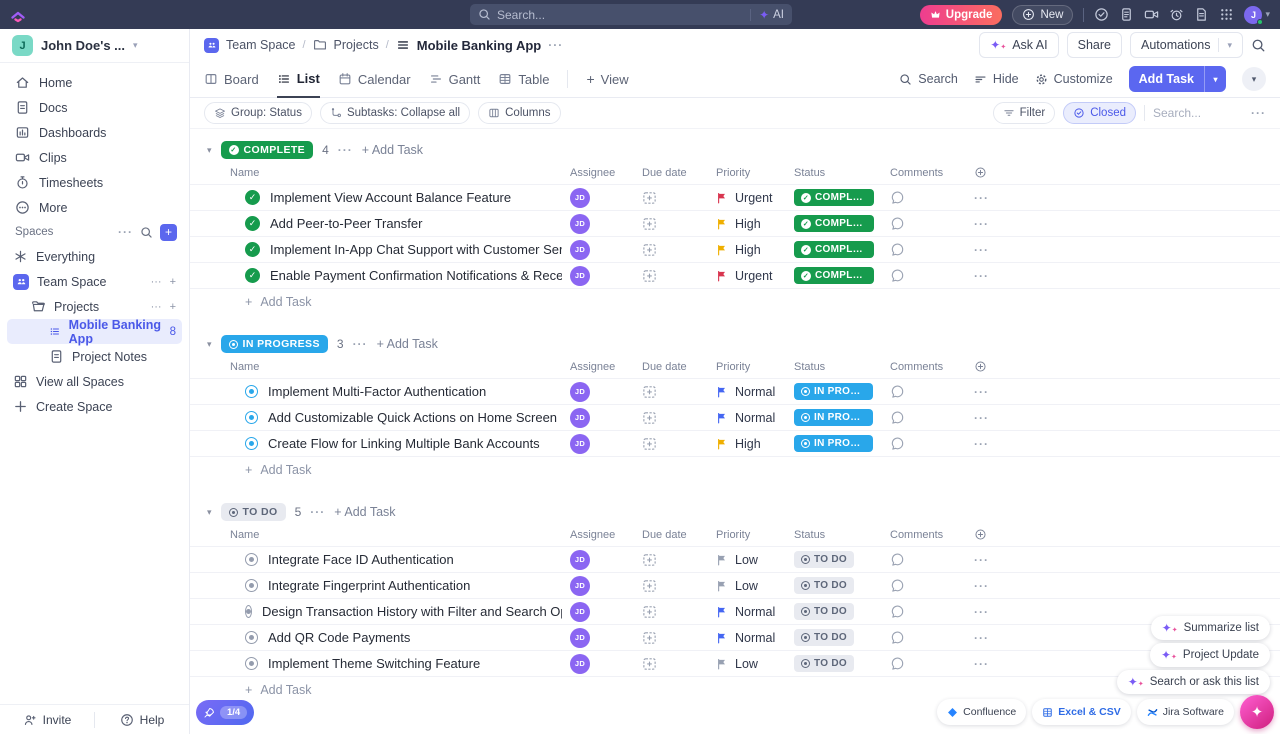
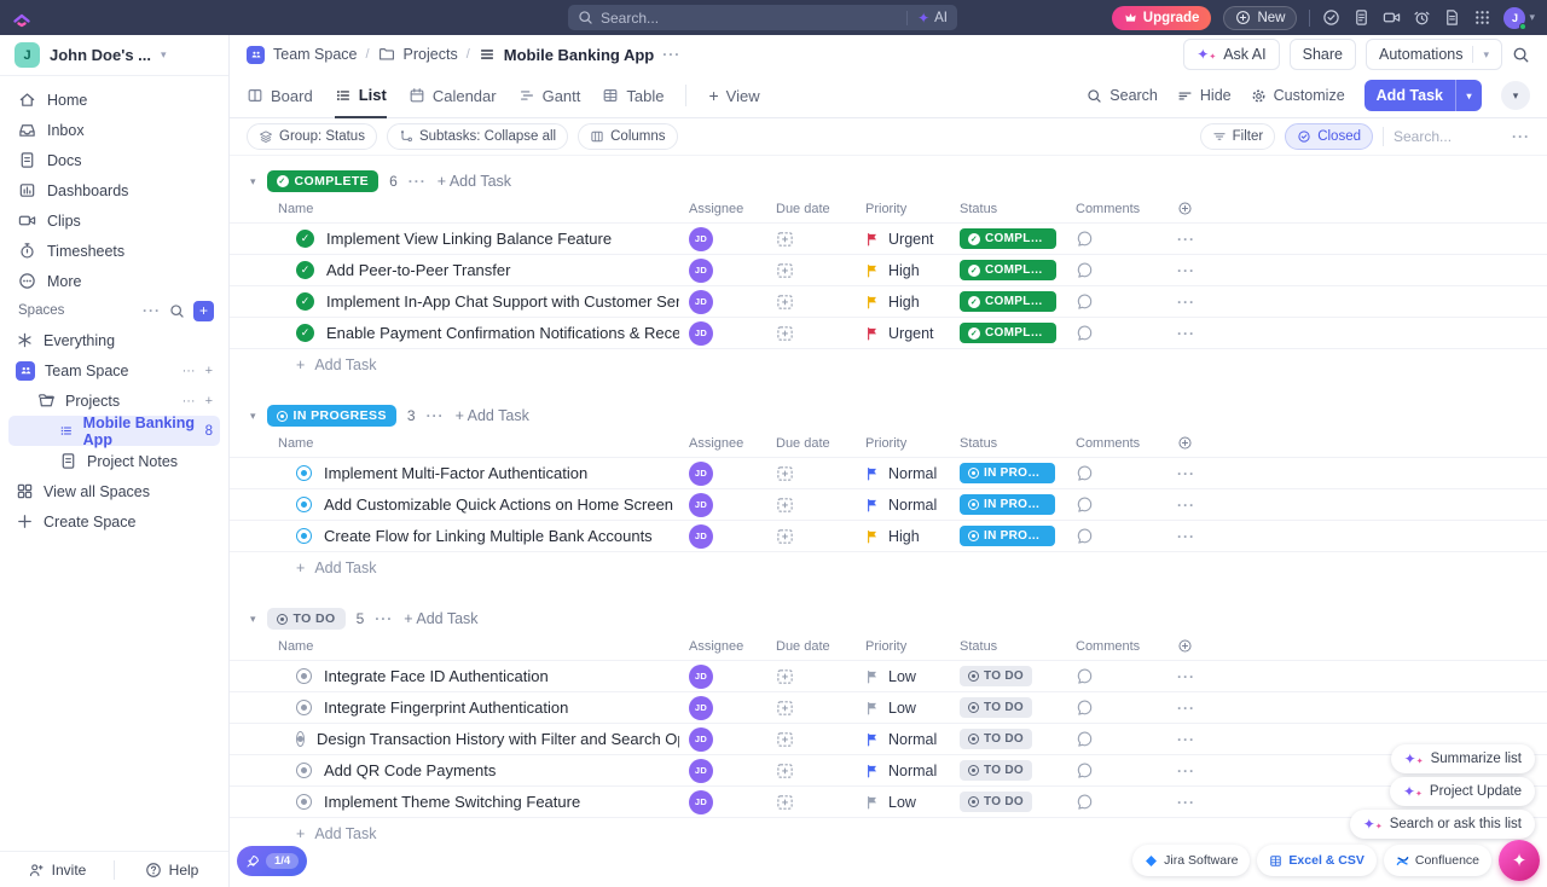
  Search...
  ✦
  AI
  Upgrade
  New
  J
  ▾
  J
  John Doe's ...
  ▾
  Home
+ Inbox
  Docs
  Dashboards
  Clips
  Timesheets
  More
  Spaces
  ···
  +
  Everything
  Team Space
  ···
  +
  Projects
  ···
  +
  Mobile Banking App
  8
  Project Notes
  View all Spaces
  Create Space
  Invite
  Help
  Team Space
  /
  Projects
  /
  Mobile Banking App
  ···
  Ask AI
  Share
  Automations
  ▾
  Board
  List
  Calendar
  Gantt
  Table
  +
  View
  Search
  Hide
  Customize
  Add Task
  ▾
  ▾
  Group: Status
  Subtasks: Collapse all
  Columns
  Filter
  Closed
  Search...
  ···
  ▾
  COMPLETE
- 4
+ 6
  ···
  + Add Task
  Name
  Assignee
  Due date
  Priority
  Status
  Comments
  ✓
- Implement View Account Balance Feature
+ Implement View Linking Balance Feature
  JD
  Urgent
  COMPLET
  ···
  ✓
  Add Peer-to-Peer Transfer
  JD
  High
  COMPLET
  ···
  ✓
  Implement In-App Chat Support with Customer Ser
  JD
  High
  COMPLET
  ···
  ✓
  Enable Payment Confirmation Notifications & Rece
  JD
  Urgent
  COMPLET
  ···
  +
  Add Task
  ▾
  IN PROGRESS
  3
  ···
  + Add Task
  Name
  Assignee
  Due date
  Priority
  Status
  Comments
  Implement Multi-Factor Authentication
  JD
  Normal
  IN PROGR
  ···
  Add Customizable Quick Actions on Home Screen
  JD
  Normal
  IN PROGR
  ···
  Create Flow for Linking Multiple Bank Accounts
  JD
  High
  IN PROGR
  ···
  +
  Add Task
  ▾
  TO DO
  5
  ···
  + Add Task
  Name
  Assignee
  Due date
  Priority
  Status
  Comments
  Integrate Face ID Authentication
  JD
  Low
  TO DO
  ···
  Integrate Fingerprint Authentication
  JD
  Low
  TO DO
  ···
  Design Transaction History with Filter and Search O
  JD
  Normal
  TO DO
  ···
  Add QR Code Payments
  JD
  Normal
  TO DO
  ···
  Implement Theme Switching Feature
  JD
  Low
  TO DO
  ···
  +
  Add Task
  Summarize list
  Project Update
  Search or ask this list
  1/4
- Confluence
+ Jira Software
  Excel & CSV
- Jira Software
+ Confluence
  ✦
